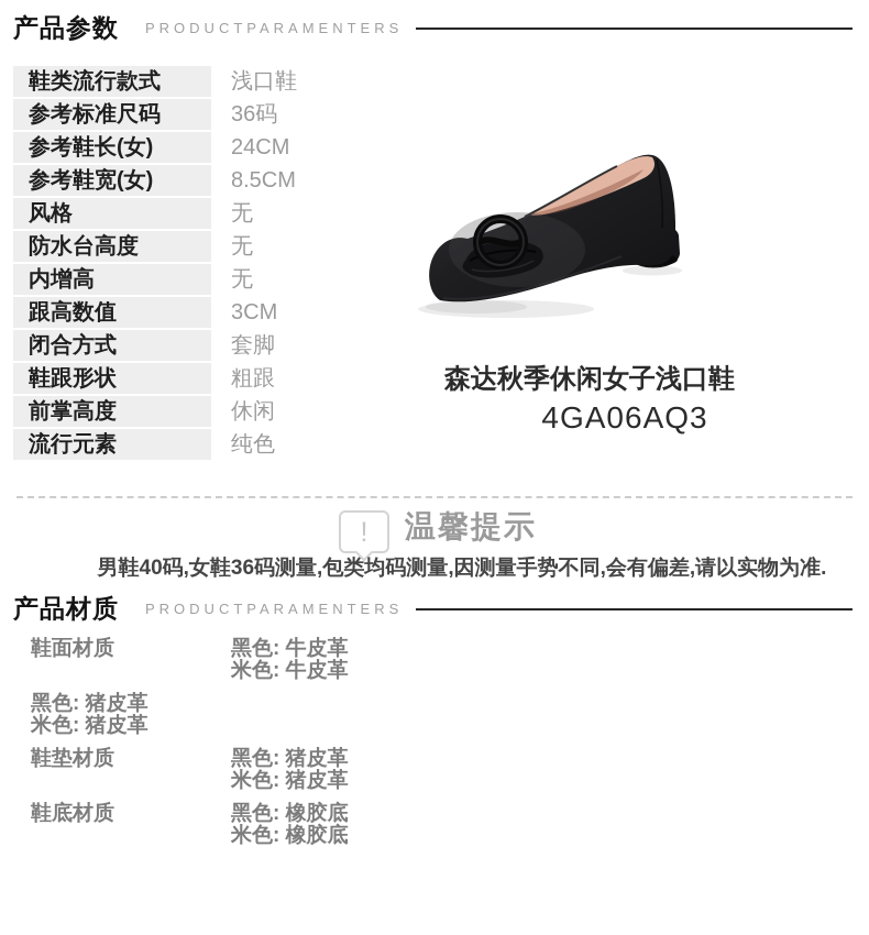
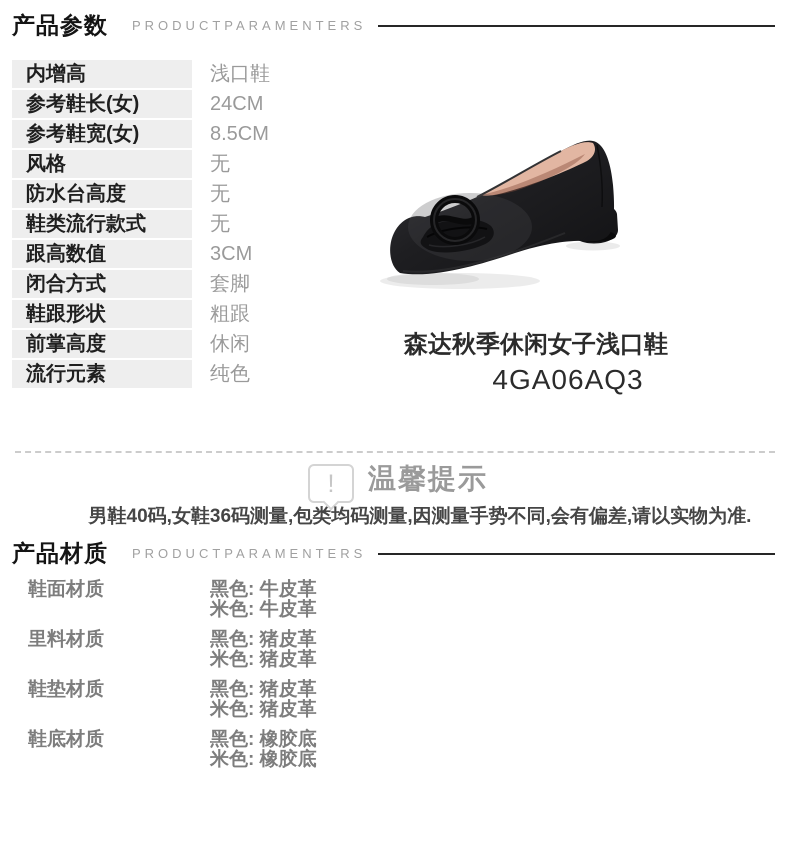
  产品参数
  PRODUCTPARAMENTERS
- 鞋类流行款式
+ 内增高
  浅口鞋
- 参考标准尺码
- 36码
  参考鞋长(女)
  24CM
  参考鞋宽(女)
  8.5CM
  风格
  无
  防水台高度
  无
- 内增高
+ 鞋类流行款式
  无
  跟高数值
  3CM
  闭合方式
  套脚
  鞋跟形状
  粗跟
  前掌高度
  休闲
  流行元素
  纯色
  森达秋季休闲女子浅口鞋
  4GA06AQ3
  !
  温馨提示
  男鞋40码,女鞋36码测量,包类均码测量,因测量手势不同,会有偏差,请以实物为准.
  产品材质
  PRODUCTPARAMENTERS
  鞋面材质
  黑色: 牛皮革
  米色: 牛皮革
+ 里料材质
  黑色: 猪皮革
  米色: 猪皮革
  鞋垫材质
  黑色: 猪皮革
  米色: 猪皮革
  鞋底材质
  黑色: 橡胶底
  米色: 橡胶底
